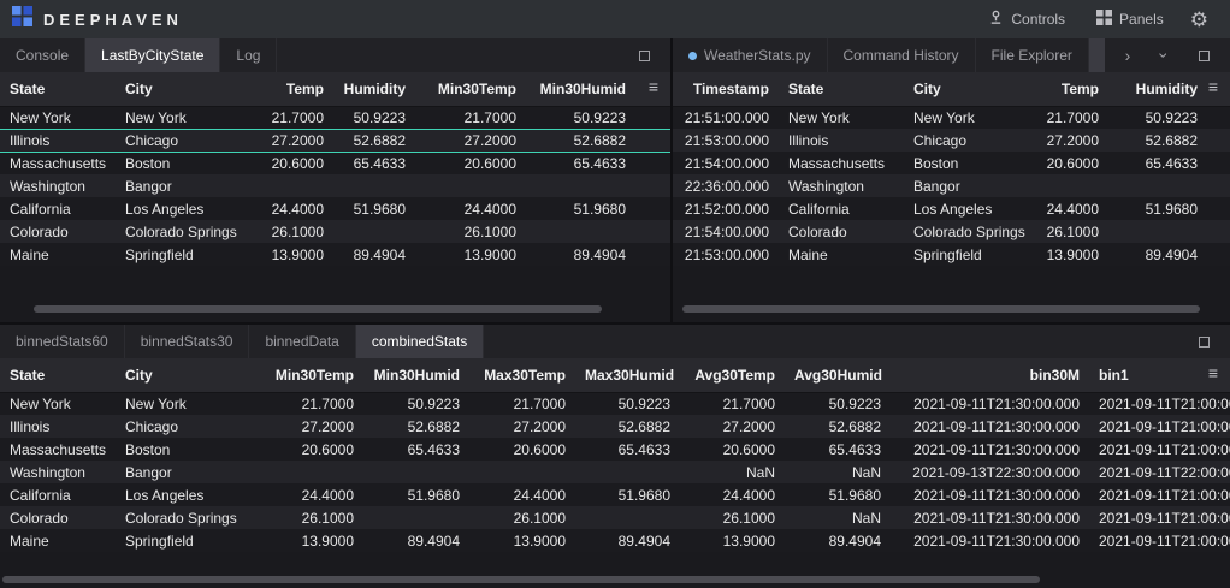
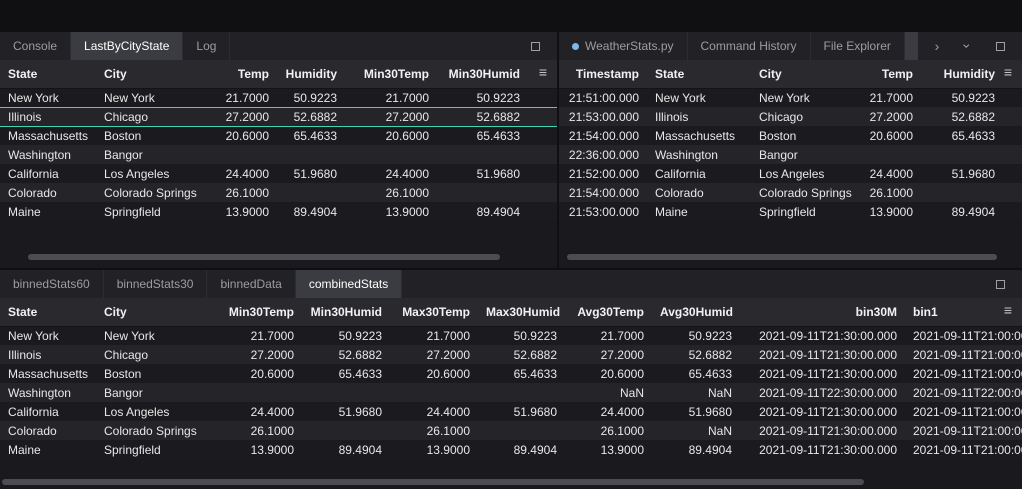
- DEEPHAVEN
- Controls
- Panels
- ⚙
  Console
  LastByCityState
  Log
  State	City	Temp	Humidity	Min30Temp	Min30Humid
  New York	New York	21.7000	50.9223	21.7000	50.9223
  Illinois	Chicago	27.2000	52.6882	27.2000	52.6882
  Massachusetts	Boston	20.6000	65.4633	20.6000	65.4633
  Washington	Bangor
  California	Los Angeles	24.4000	51.9680	24.4000	51.9680
  Colorado	Colorado Springs	26.1000		26.1000
  Maine	Springfield	13.9000	89.4904	13.9000	89.4904
  ≡
  WeatherStats.py
  Command History
  File Explorer
  ›
  Timestamp	State	City	Temp	Humidity
  21:51:00.000	New York	New York	21.7000	50.9223
  21:53:00.000	Illinois	Chicago	27.2000	52.6882
  21:54:00.000	Massachusetts	Boston	20.6000	65.4633
  22:36:00.000	Washington	Bangor
  21:52:00.000	California	Los Angeles	24.4000	51.9680
  21:54:00.000	Colorado	Colorado Springs	26.1000
  21:53:00.000	Maine	Springfield	13.9000	89.4904
  ≡
  binnedStats60
  binnedStats30
  binnedData
  combinedStats
  State	City	Min30Temp	Min30Humid	Max30Temp	Max30Humid	Avg30Temp	Avg30Humid	bin30M	bin1
  New York	New York	21.7000	50.9223	21.7000	50.9223	21.7000	50.9223	2021-09-11T21:30:00.000	2021-09-11T21:00:0
  Illinois	Chicago	27.2000	52.6882	27.2000	52.6882	27.2000	52.6882	2021-09-11T21:30:00.000	2021-09-11T21:00:0
  Massachusetts	Boston	20.6000	65.4633	20.6000	65.4633	20.6000	65.4633	2021-09-11T21:30:00.000	2021-09-11T21:00:0
- Washington	Bangor					NaN	NaN	2021-09-13T22:30:00.000	2021-09-11T22:00:0
+ Washington	Bangor					NaN	NaN	2021-09-11T22:30:00.000	2021-09-11T22:00:0
  California	Los Angeles	24.4000	51.9680	24.4000	51.9680	24.4000	51.9680	2021-09-11T21:30:00.000	2021-09-11T21:00:0
  Colorado	Colorado Springs	26.1000		26.1000		26.1000	NaN	2021-09-11T21:30:00.000	2021-09-11T21:00:0
  Maine	Springfield	13.9000	89.4904	13.9000	89.4904	13.9000	89.4904	2021-09-11T21:30:00.000	2021-09-11T21:00:0
  ≡
